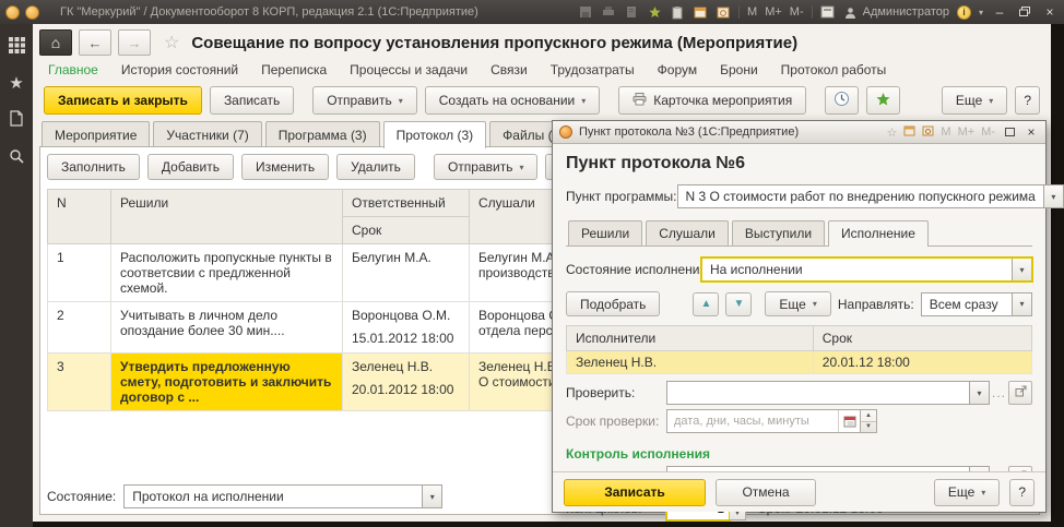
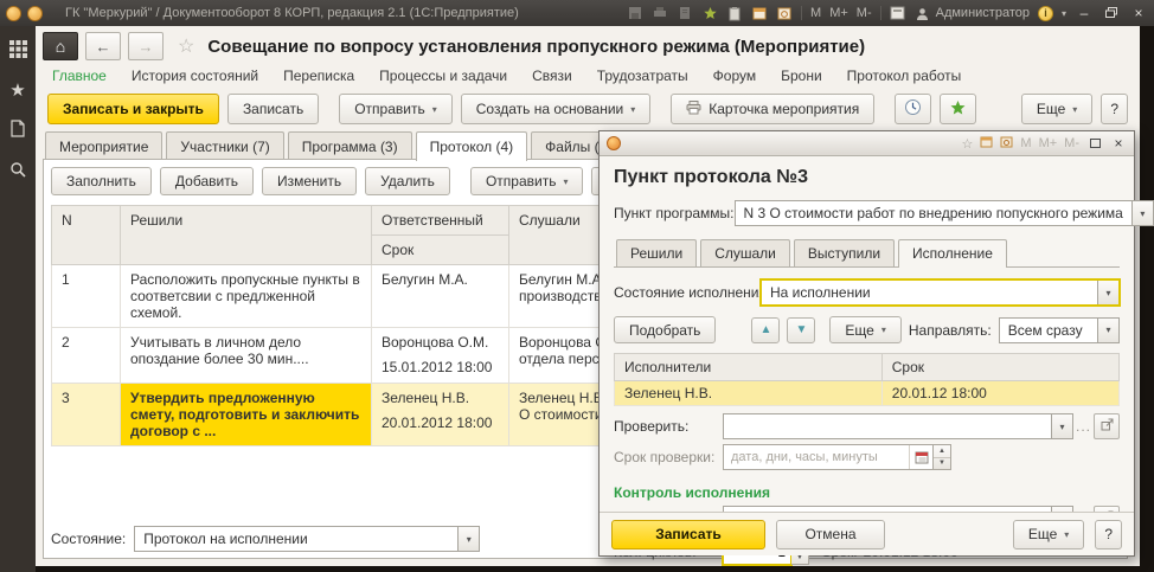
  ГК "Меркурий" / Документооборот 8 КОРП, редакция 2.1 (1С:Предприятие)
  M
  M+
  M-
  Администратор
  i
  ▾
  –
  ×
  ★
  ⌂
  ←
  →
  ☆
  Совещание по вопросу установления пропускного режима (Мероприятие)
  Главное
  История состояний
  Переписка
  Процессы и задачи
  Связи
  Трудозатраты
  Форум
  Брони
  Протокол работы
  Записать и закрыть
  Записать
  Отправить
  ▾
  Создать на основании
  ▾
  Карточка мероприятия
  Еще
  ▾
  ?
  Мероприятие
  Участники (7)
  Программа (3)
- Протокол (3)
+ Протокол (4)
  Файлы (
  Заполнить
  Добавить
  Изменить
  Удалить
  Отправить
  ▾
  N	Решили	Ответственный Срок	Слушали
  1	Расположить пропускные пункты в соответсвии с предлженной схемой.	Белугин М.А.	Белугин М.А производст
  2	Учитывать в личном дело опоздание более 30 мин....	Воронцова О.М. 15.01.2012 18:00	Воронцова отдела перс
  3	Утвердить предложенную смету, подготовить и заключить договор с ...	Зеленец Н.В. 20.01.2012 18:00	Зеленец Н. О стоимост
  Состояние:
  Протокол на исполнении
  ▾
- Пункт протокола №3 (1С:Предприятие)
  ☆
  M
  M+
  M-
  ×
- Пункт протокола №6
+ Пункт протокола №3
  Пункт программы:
  N 3 О стоимости работ по внедрению попускного режима
  ▾
  Решили
  Слушали
  Выступили
  Исполнение
  Состояние исполнени
  На исполнении
  ▾
  Подобрать
  ▲
  ▼
  Еще
  ▾
  Направлять:
  Всем сразу
  ▾
  Исполнители	Срок
  Зеленец Н.В.	20.01.12 18:00
  Проверить:
  ▾
  ...
  Срок проверки:
  дата, дни, часы, минуты
  Контроль исполнения
  Записать
  Отмена
  Еще
  ▾
  ?
